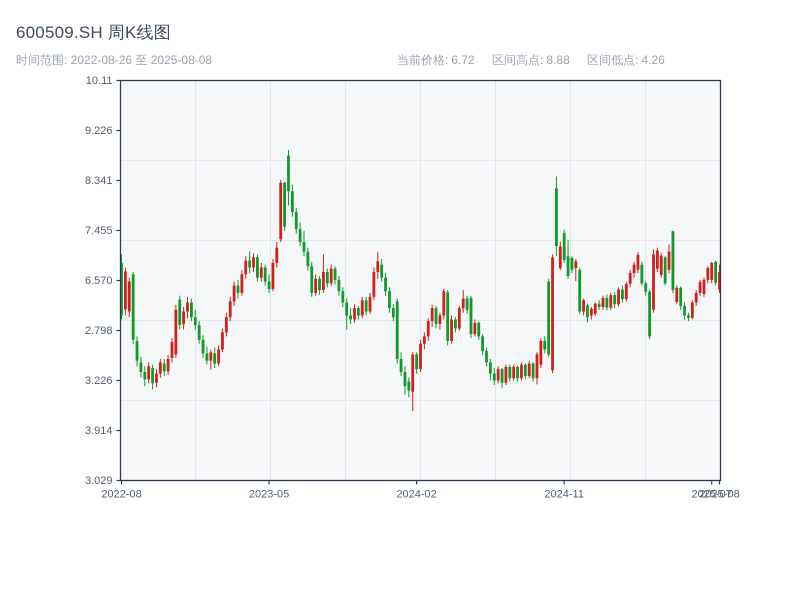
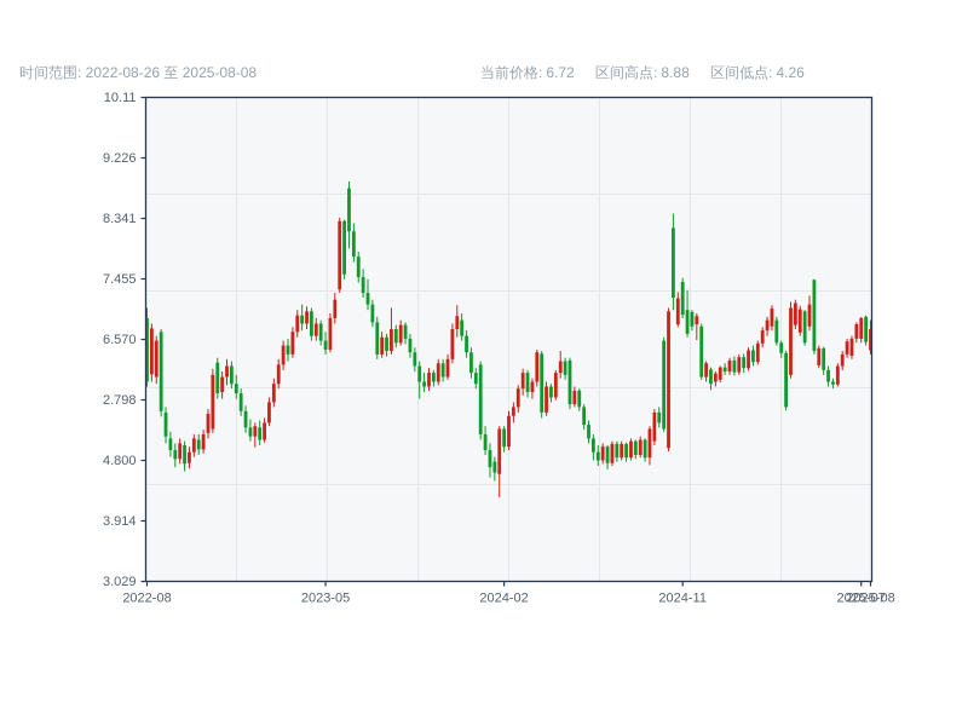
  10.11
  9.226
  8.341
  7.455
  6.570
  2.798
- 3.226
+ 4.800
  3.914
  3.029
  2022-08
  2023-05
  2024-02
  2024-11
  2025-07
  2025-08
- 600509.SH 周K线图
  时间范围: 2022-08-26 至 2025-08-08
  当前价格: 6.72 区间高点: 8.88 区间低点: 4.26
